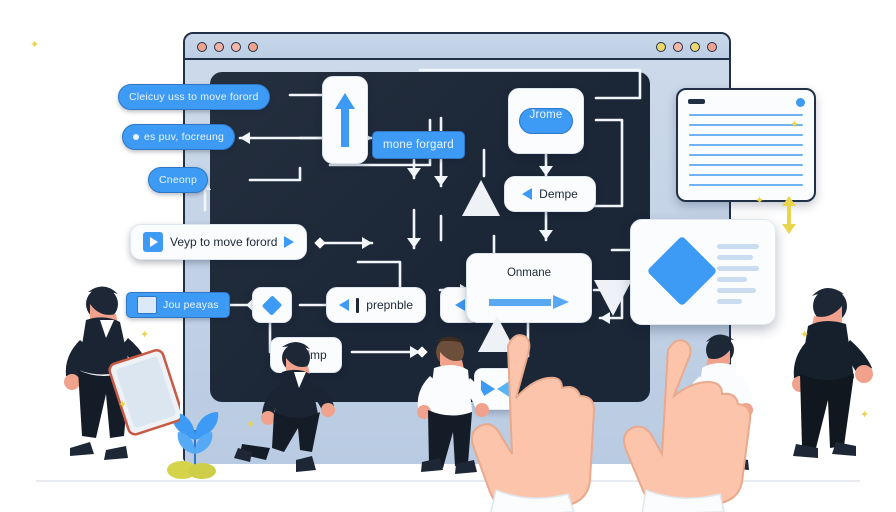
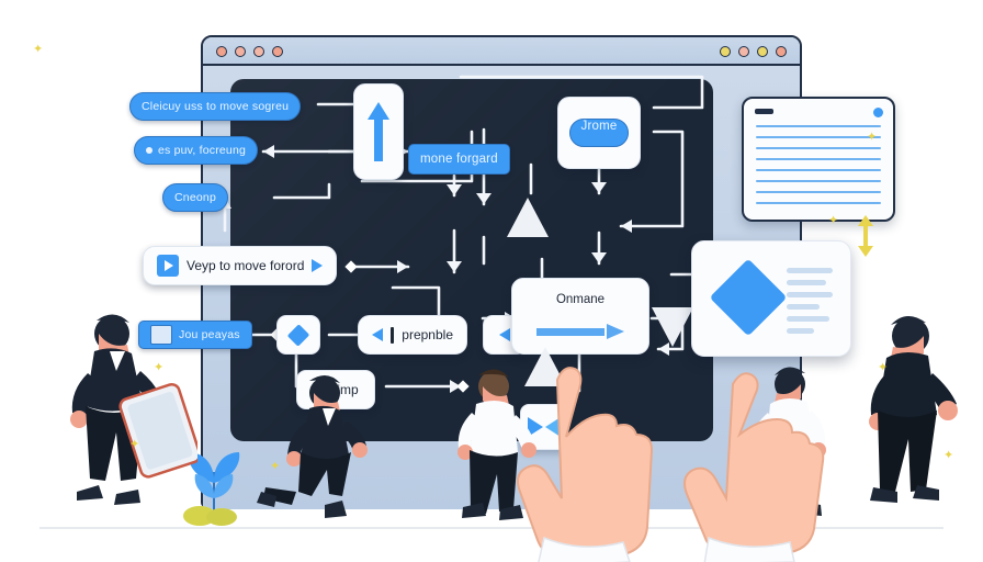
- Cleicuy uss to move forord
+ Cleicuy uss to move sogreu
  es puv, focreung
  Cneonp
  Veyp to move forord
  Jou peayas
  mone forgard
  prepnble
  Jrome
- Dempe
  Onmane
  ✦
  ✦
  ✦
  ✦
  ✦
  ✦
  ✦
  ✦
